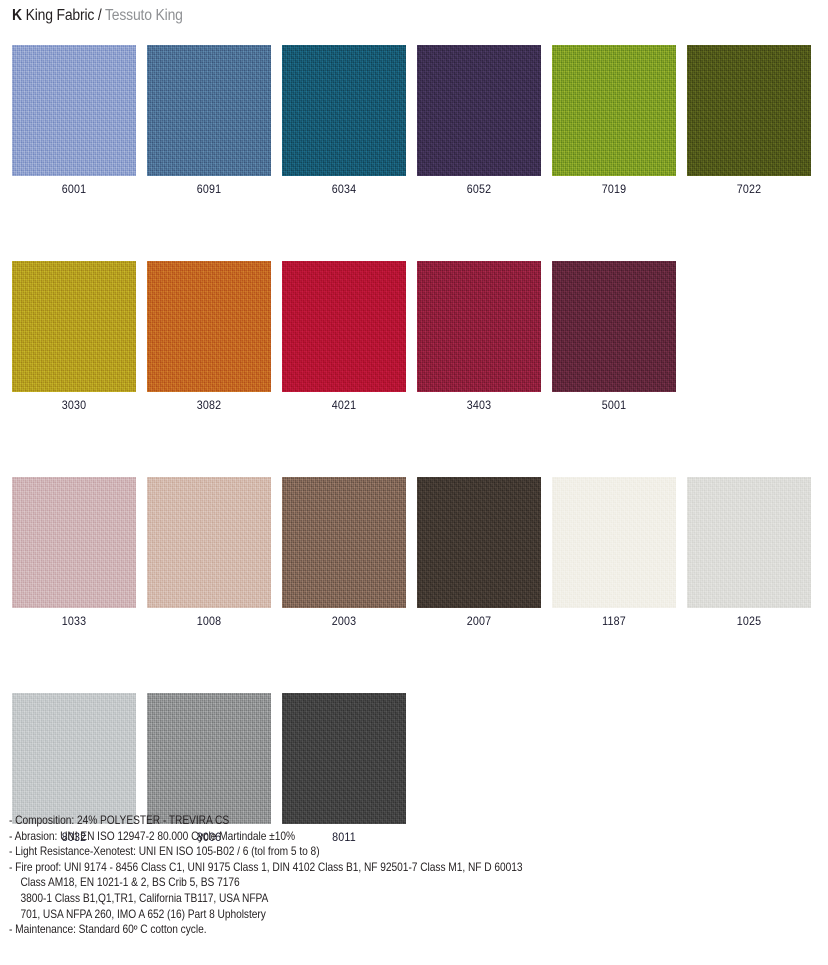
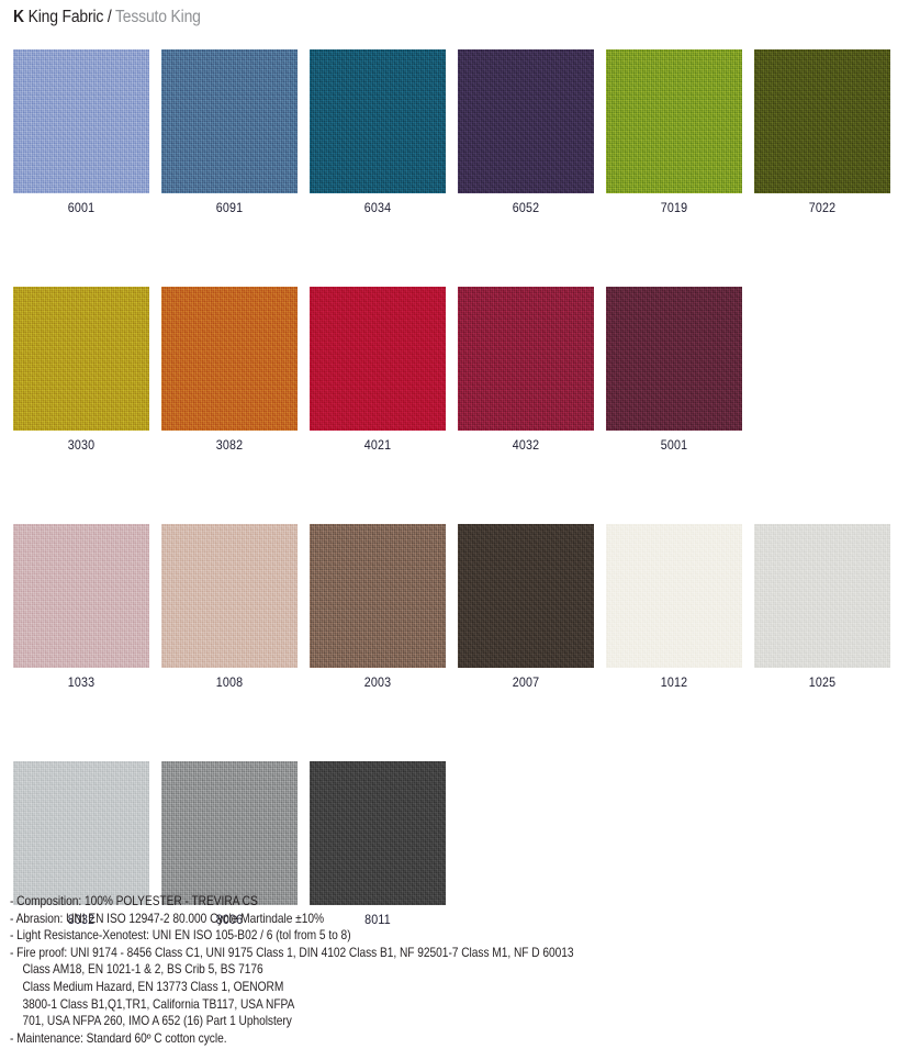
  K King Fabric / Tessuto King
  6001
  6091
  6034
  6052
  7019
  7022
  3030
  3082
  4021
- 3403
+ 4032
  5001
  1033
  1008
  2003
  2007
- 1187
+ 1012
  1025
  8032
  8006
  8011
- - Composition: 24% POLYESTER - TREVIRA CS
+ - Composition: 100% POLYESTER - TREVIRA CS
  - Abrasion: UNI EN ISO 12947-2 80.000 Cycle Martindale ±10%
  - Light Resistance-Xenotest: UNI EN ISO 105-B02 / 6 (tol from 5 to 8)
  - Fire proof: UNI 9174 - 8456 Class C1, UNI 9175 Class 1, DIN 4102 Class B1, NF 92501-7 Class M1, NF D 60013
  Class AM18, EN 1021-1 & 2, BS Crib 5, BS 7176
+ Class Medium Hazard, EN 13773 Class 1, OENORM
  3800-1 Class B1,Q1,TR1, California TB117, USA NFPA
- 701, USA NFPA 260, IMO A 652 (16) Part 8 Upholstery
+ 701, USA NFPA 260, IMO A 652 (16) Part 1 Upholstery
  - Maintenance: Standard 60º C cotton cycle.
